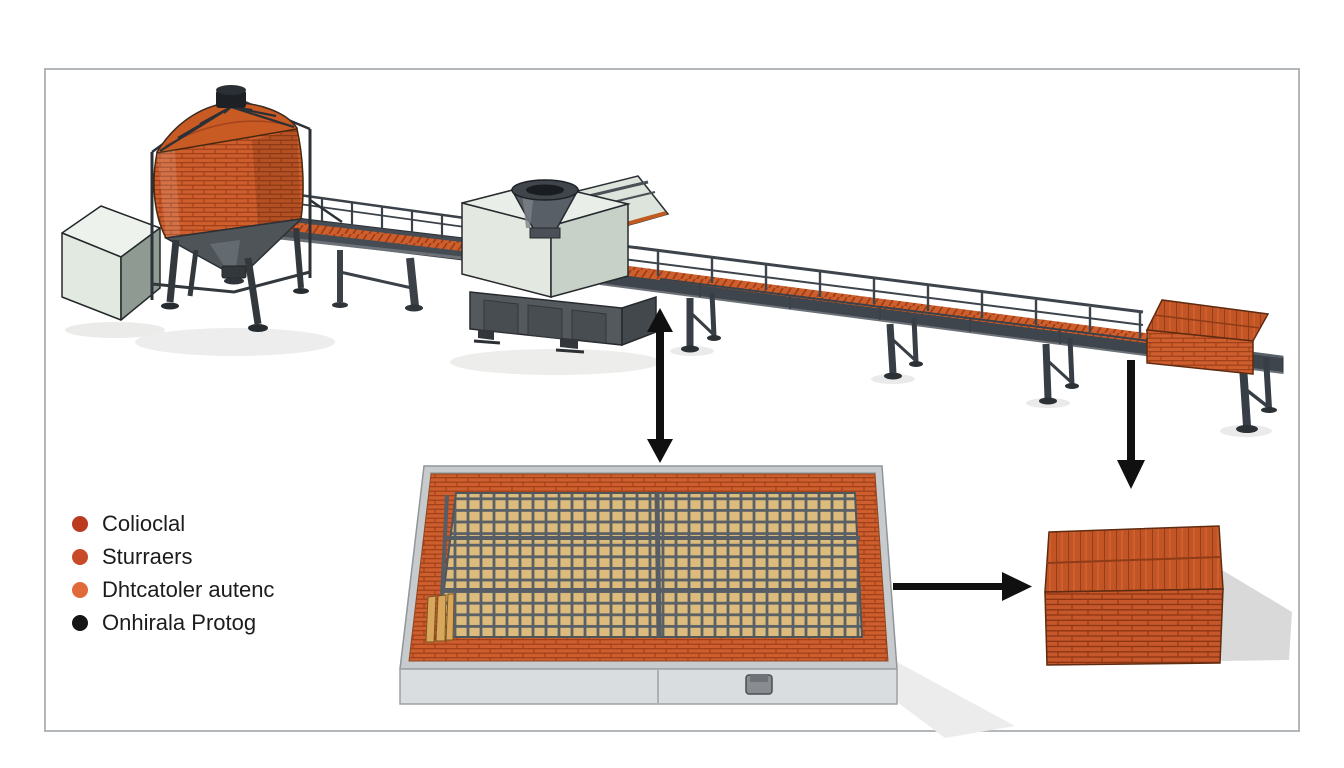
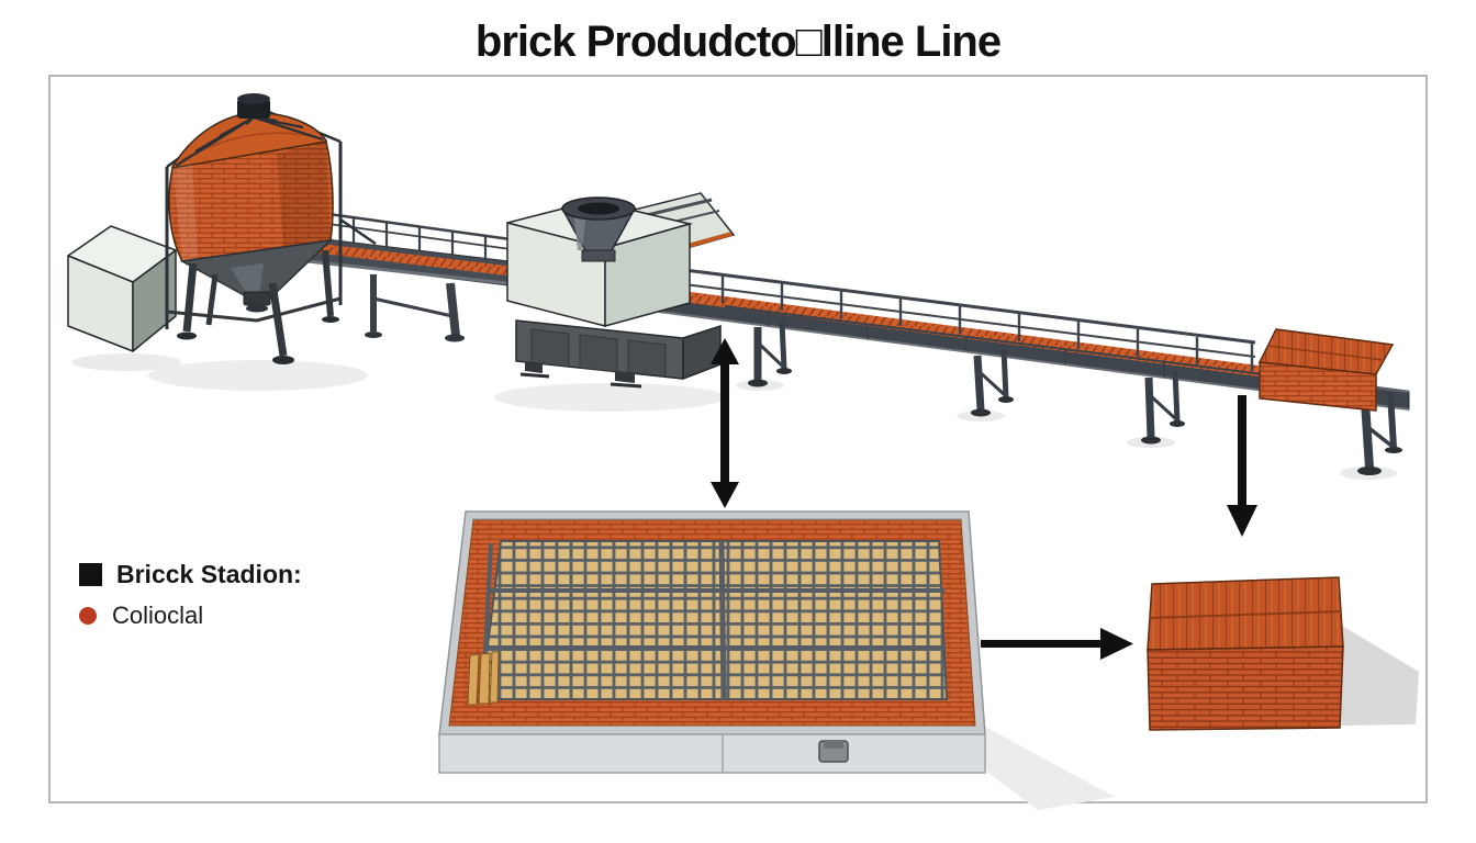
+ brick Produdcto□lline Line
+ Bricck Stadion:
  Colioclal
- Sturraers
- Dhtcatoler autenc
- Onhirala Protog
